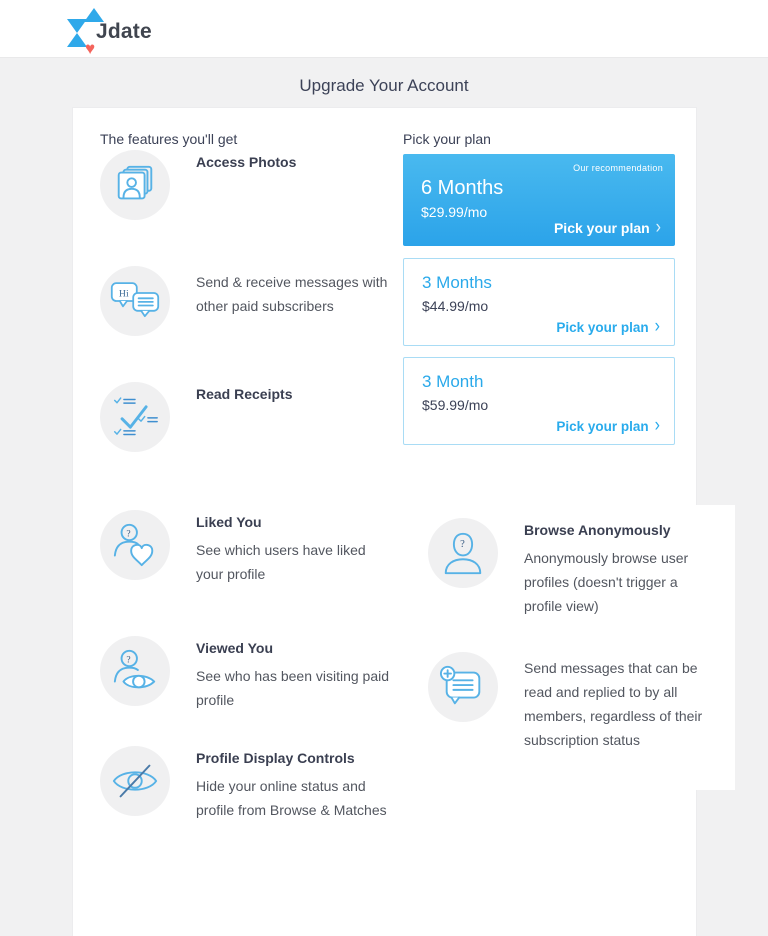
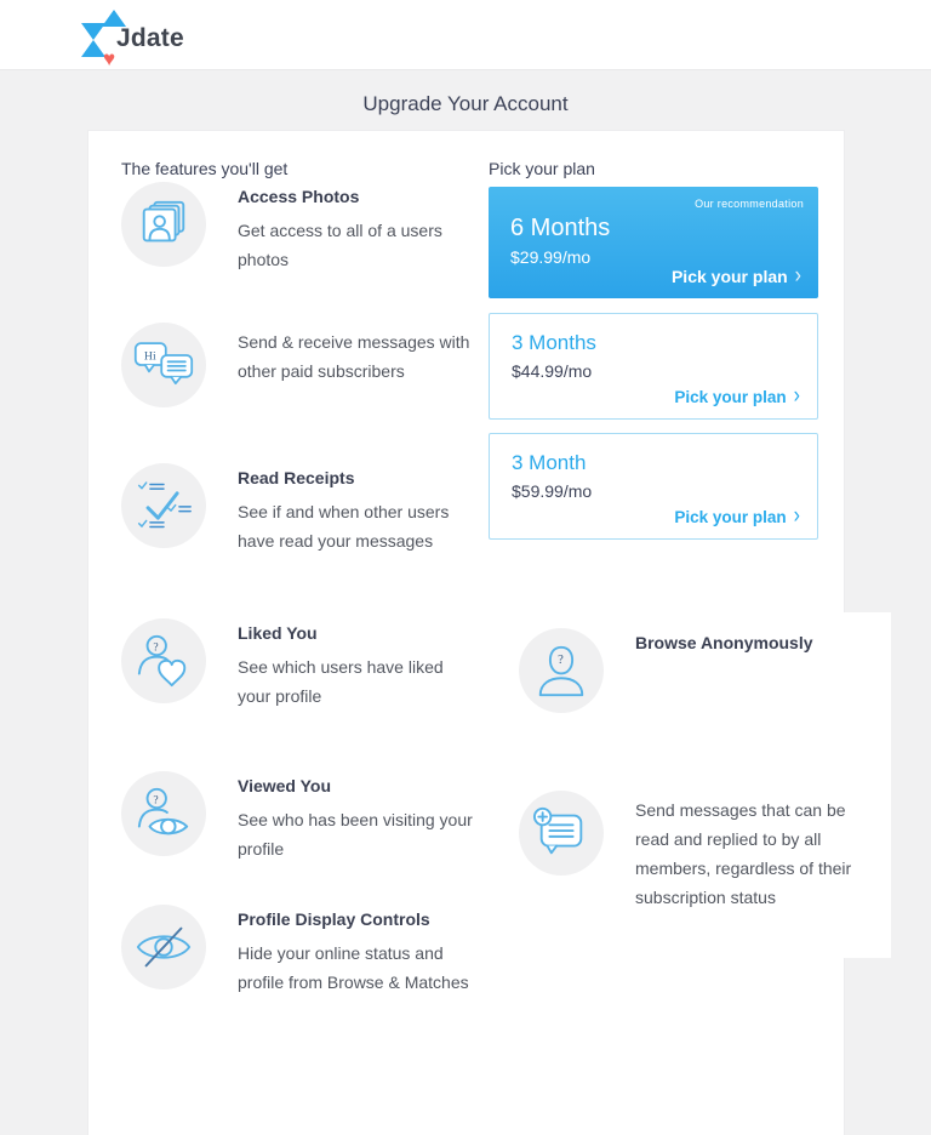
  ♥
  Jdate
  Upgrade Your Account
  The features you'll get
  Pick your plan
  Our recommendation
  6 Months
  $29.99/mo
  Pick your plan
  ›
  3 Months
  $44.99/mo
  Pick your plan
  ›
  3 Month
  $59.99/mo
  Pick your plan
  ›
  Access Photos
+ Get access to all of a users photos
  Hi
  Send & receive messages with other paid subscribers
  Read Receipts
+ See if and when other users have read your messages
  ?
  Liked You
  See which users have liked your profile
  ?
  Viewed You
- See who has been visiting paid profile
+ See who has been visiting your profile
  Profile Display Controls
  Hide your online status and profile from Browse & Matches
  ?
  Browse Anonymously
- Anonymously browse user profiles (doesn't trigger a profile view)
  Send messages that can be read and replied to by all members, regardless of their subscription status
